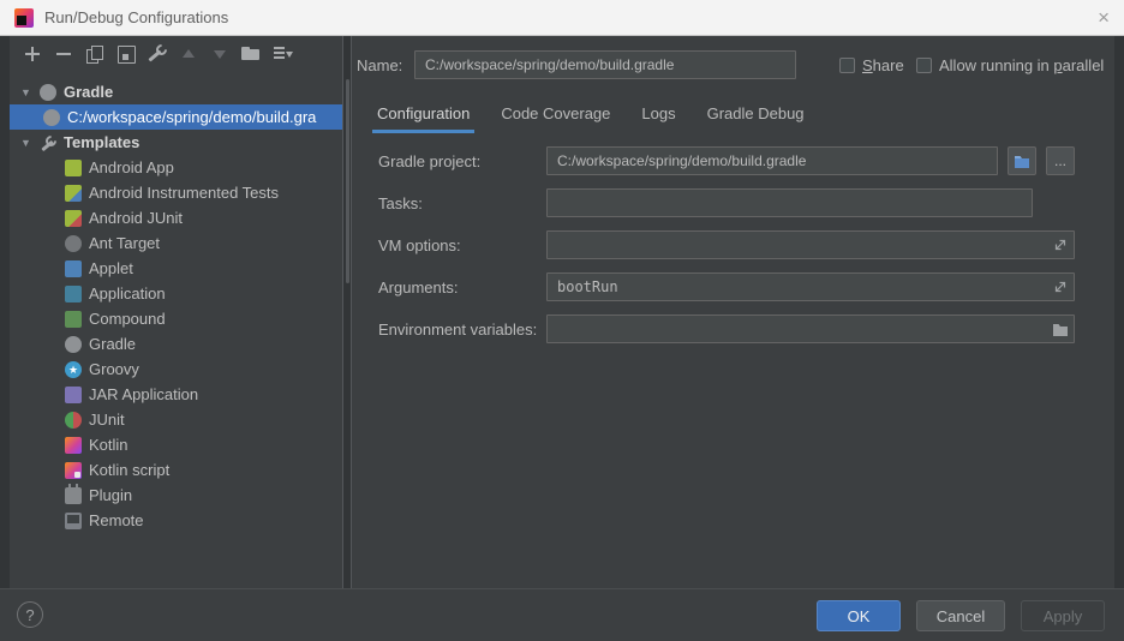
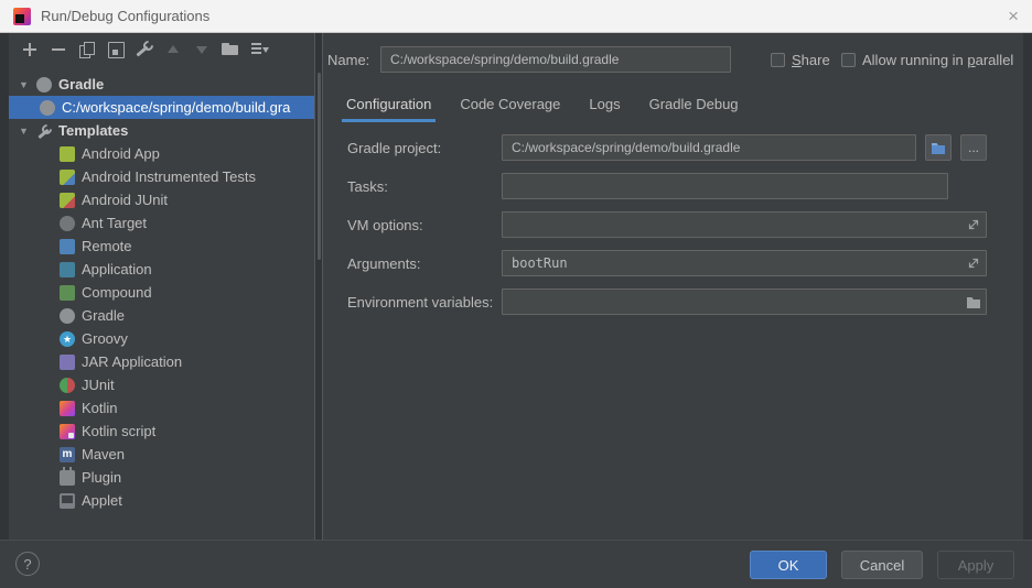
  Run/Debug Configurations
  ×
  Gradle
  C:/workspace/spring/demo/build.gra
  Templates
  Android App
  Android Instrumented Tests
  Android JUnit
  Ant Target
- Applet
+ Remote
  Application
  Compound
  Gradle
  Groovy
  JAR Application
  JUnit
  Kotlin
  Kotlin script
+ Maven
  Plugin
- Remote
+ Applet
  Name:
  C:/workspace/spring/demo/build.gradle
  Share
  Allow running in parallel
  Configuration
  Code Coverage
  Logs
  Gradle Debug
  Gradle project:
  C:/workspace/spring/demo/build.gradle
  ...
  Tasks:
  VM options:
  Arguments:
  bootRun
  Environment variables:
  ?
  OK
  Cancel
  Apply
